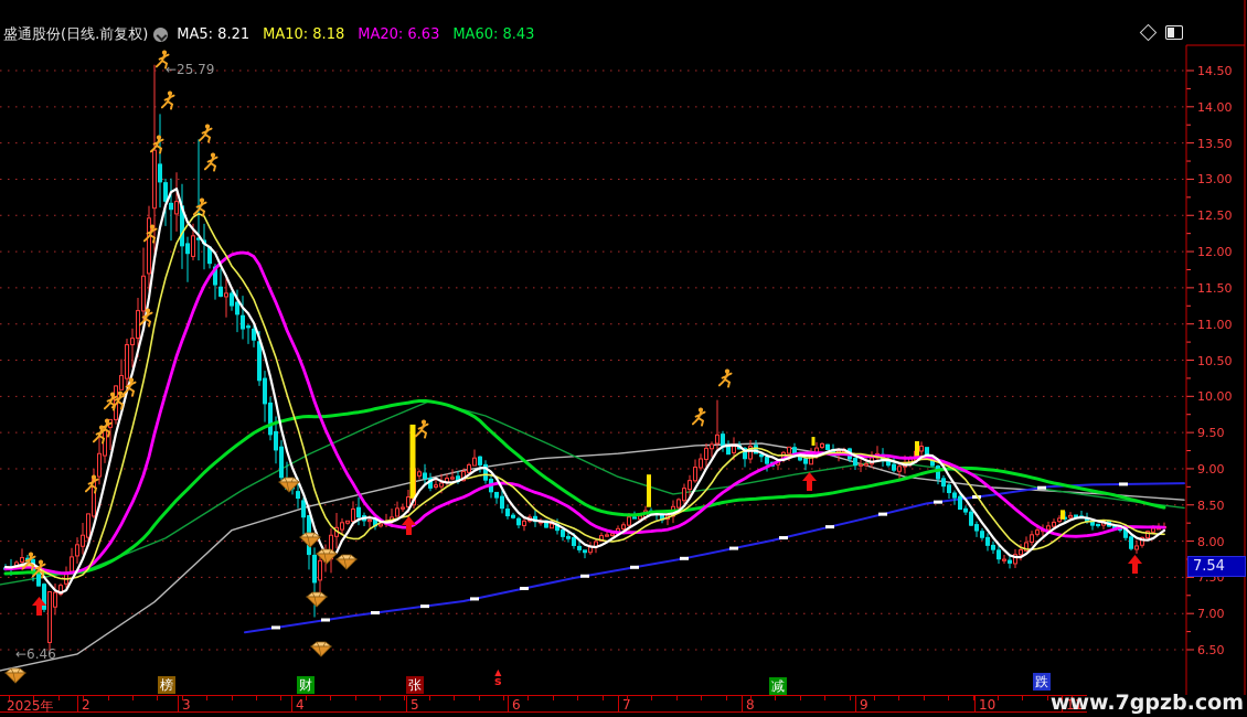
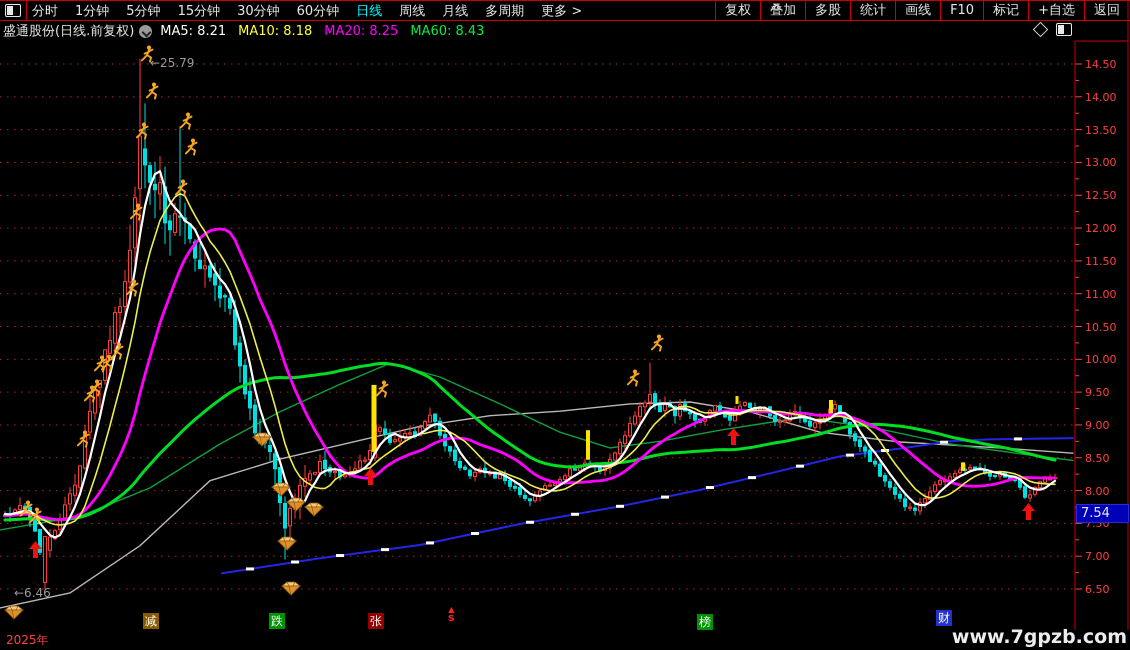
+ 分时
+ 1分钟
+ 5分钟
+ 15分钟
+ 30分钟
+ 60分钟
+ 日线
+ 周线
+ 月线
+ 多周期
+ 更多 >
+ 复权
+ 叠加
+ 多股
+ 统计
+ 画线
+ F10
+ 标记
+ +自选
+ 返回
  盛通股份(日线.前复权)
  MA5: 8.21
  MA10: 8.18
- MA20: 6.63
+ MA20: 8.25
  MA60: 8.43
  ←25.79
  ←6.46
  14.50
  14.00
  13.50
  13.00
  12.50
  12.00
  11.50
  11.00
  10.50
  10.00
  9.50
  9.00
  8.50
  8.00
  7.50
  7.00
  6.50
  7.54
- 2
- 3
- 4
- 5
- 6
- 7
- 8
- 9
- 10
- 11
  2025年
- 榜
+ 减
- 财
+ 跌
  张
- 减
+ 榜
- 跌
+ 财
  ▲
  s
  www.7gpzb.com
